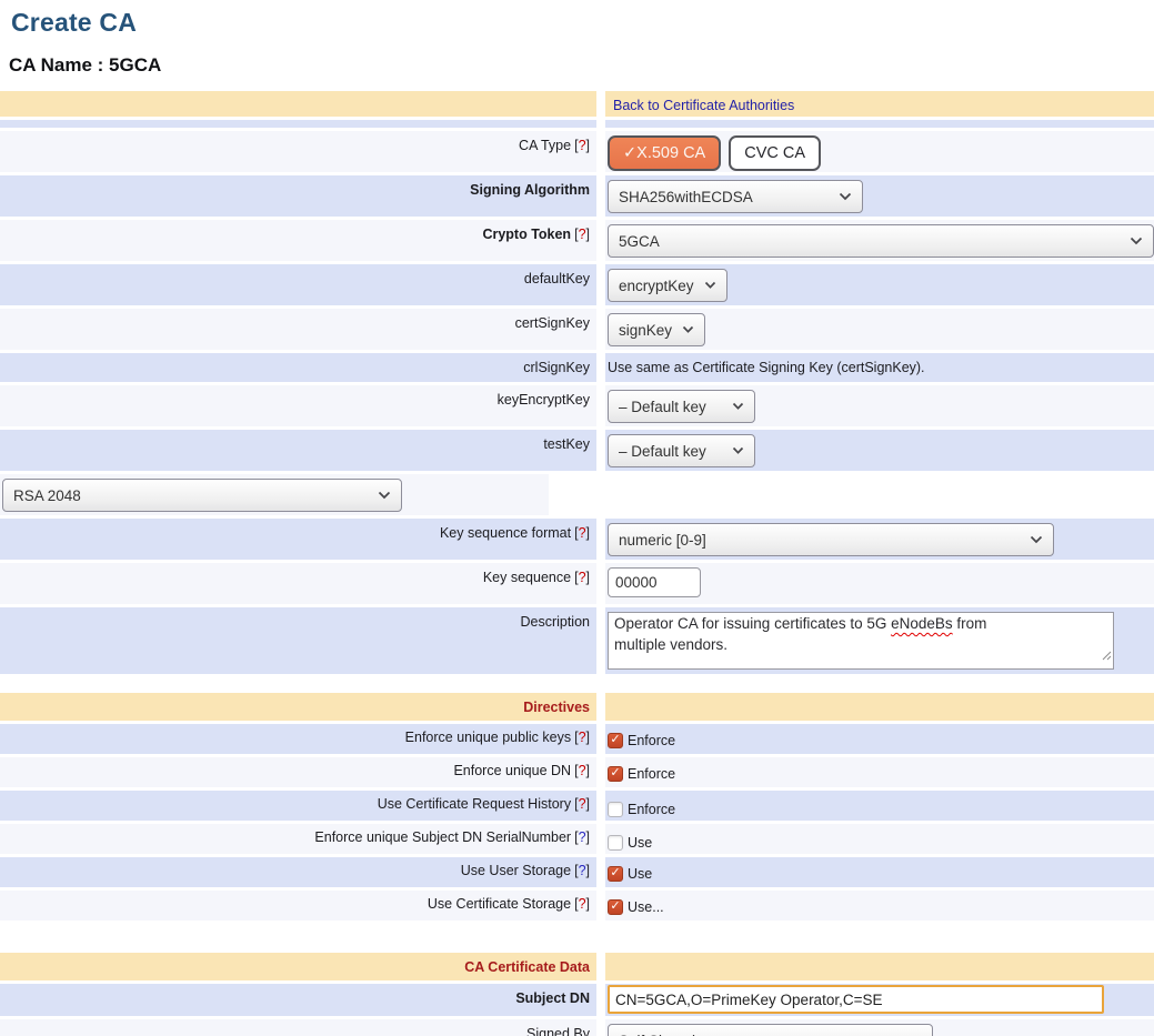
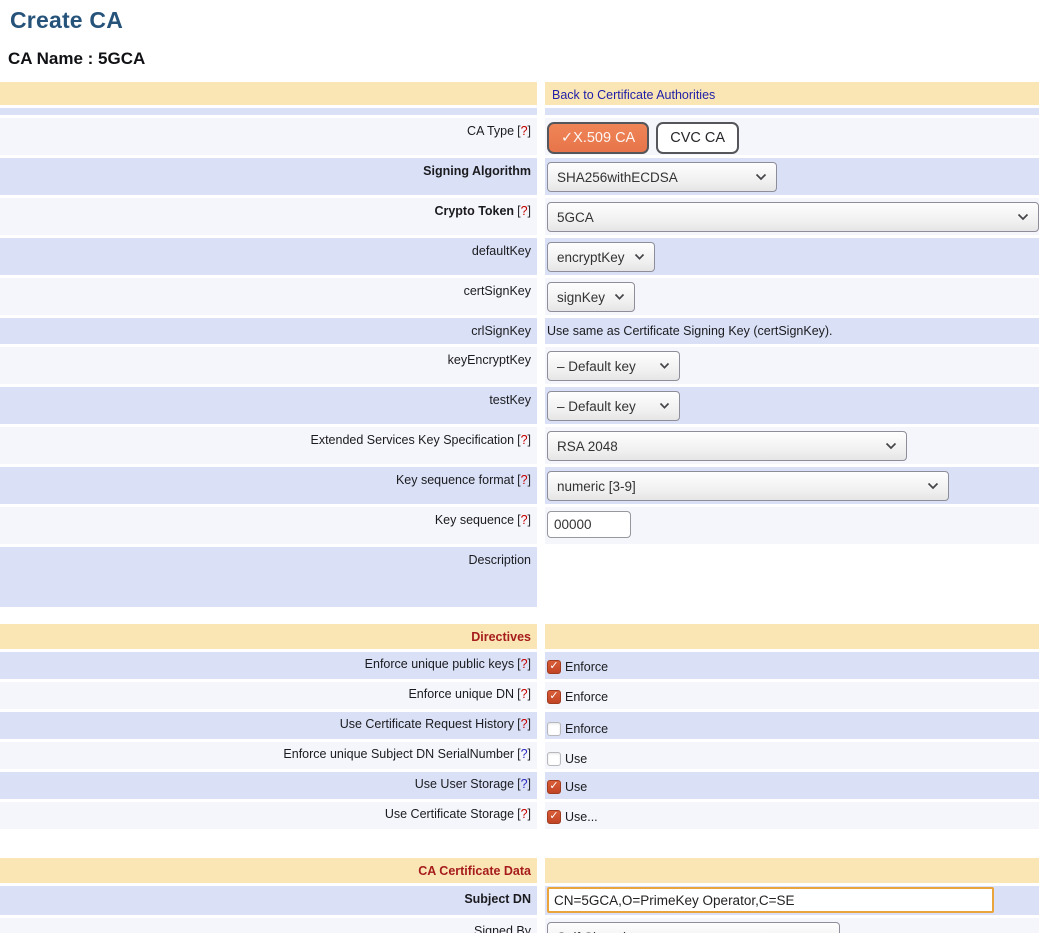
  Create CA
  CA Name : 5GCA
  Back to Certificate Authorities
  CA Type [?]
  ✓X.509 CA CVC CA
  Signing Algorithm
  SHA256withECDSA
  Crypto Token [?]
  5GCA
  defaultKey
  encryptKey
  certSignKey
  signKey
  crlSignKey
  Use same as Certificate Signing Key (certSignKey).
  keyEncryptKey
  – Default key
  testKey
  – Default key
+ Extended Services Key Specification [?]
  RSA 2048
  Key sequence format [?]
- numeric [0-9]
+ numeric [3-9]
  Key sequence [?]
  00000
  Description
- Operator CA for issuing certificates to 5G eNodeBs from
- multiple vendors.
  Directives
  Enforce unique public keys [?]
  ✓
  Enforce
  Enforce unique DN [?]
  ✓
  Enforce
  Use Certificate Request History [?]
  Enforce
  Enforce unique Subject DN SerialNumber [?]
  Use
  Use User Storage [?]
  ✓
  Use
  Use Certificate Storage [?]
  ✓
  Use...
  CA Certificate Data
  Subject DN
  CN=5GCA,O=PrimeKey Operator,C=SE
  Signed By
